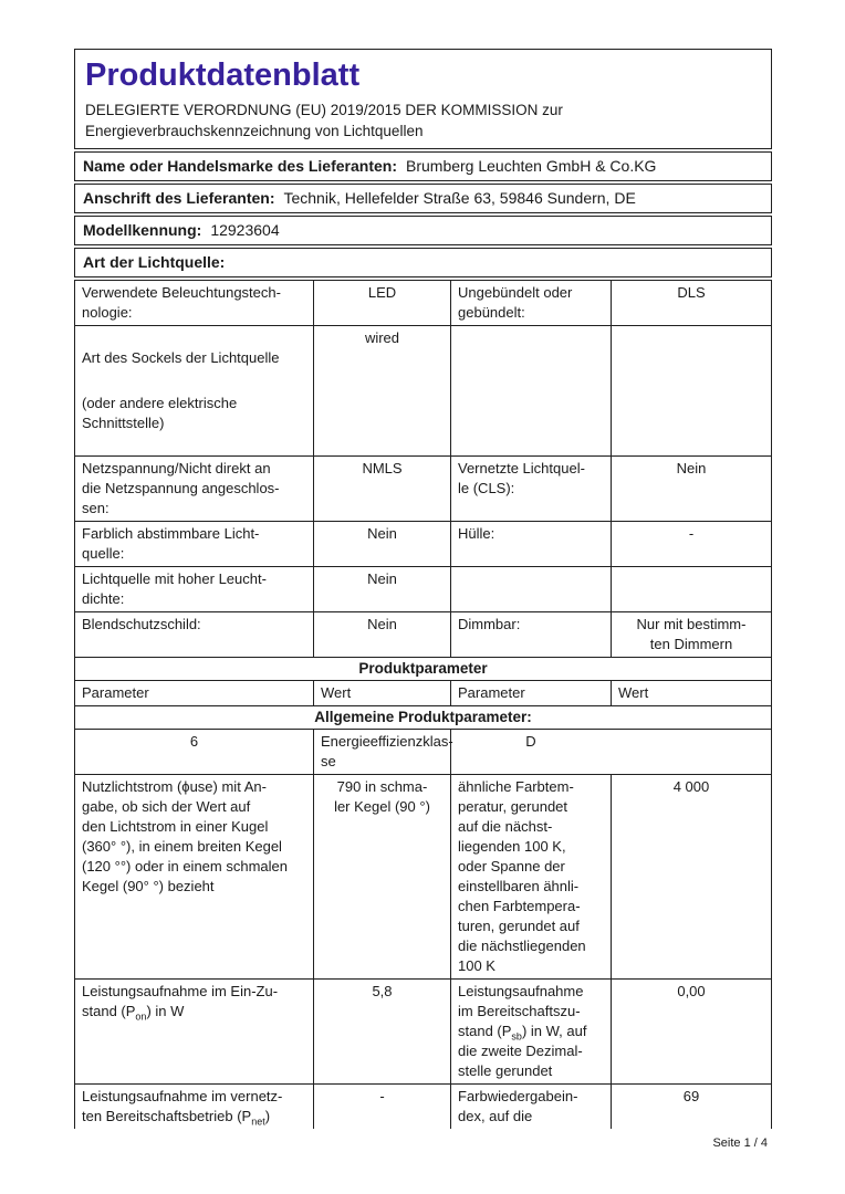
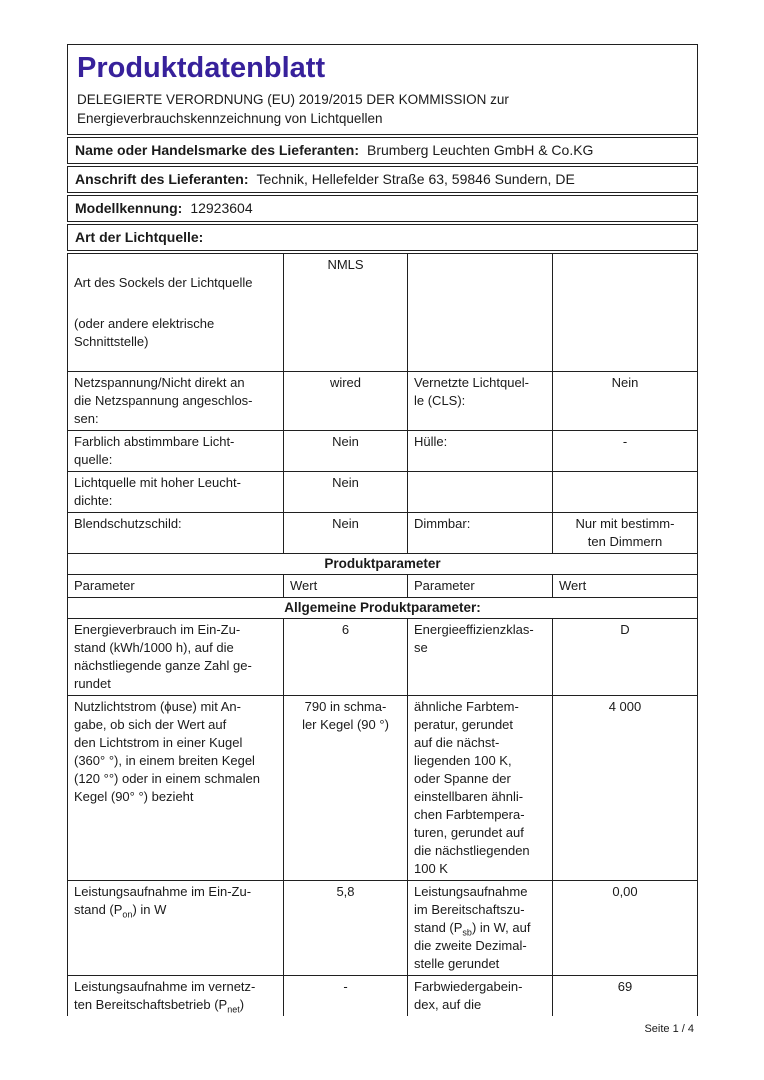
  Produktdatenblatt
  DELEGIERTE VERORDNUNG (EU) 2019/2015 DER KOMMISSION zur
  Energieverbrauchskennzeichnung von Lichtquellen
  Name oder Handelsmarke des Lieferanten: Brumberg Leuchten GmbH & Co.KG
  Anschrift des Lieferanten: Technik, Hellefelder Straße 63, 59846 Sundern, DE
  Modellkennung: 12923604
  Art der Lichtquelle:
- Verwendete Beleuchtungstech-
- nologie:
- LED
- Ungebündelt oder
- gebündelt:
- DLS
  Art des Sockels der Lichtquelle
  (oder andere elektrische
  Schnittstelle)
- wired
+ NMLS
  Netzspannung/Nicht direkt an
  die Netzspannung angeschlos-
  sen:
- NMLS
+ wired
  Vernetzte Lichtquel-
  le (CLS):
  Nein
  Farblich abstimmbare Licht-
  quelle:
  Nein
  Hülle:
  -
  Lichtquelle mit hoher Leucht-
  dichte:
  Nein
  Blendschutzschild:
  Nein
  Dimmbar:
  Nur mit bestimm-
  ten Dimmern
  Produktparameter
  Parameter
  Wert
  Parameter
  Wert
  Allgemeine Produktparameter:
+ Energieverbrauch im Ein-Zu-
+ stand (kWh/1000 h), auf die
+ nächstliegende ganze Zahl ge-
+ rundet
  6
  Energieeffizienzklas-
  se
  D
  Nutzlichtstrom (ϕuse) mit An-
  gabe, ob sich der Wert auf
  den Lichtstrom in einer Kugel
  (360° °), in einem breiten Kegel
  (120 °°) oder in einem schmalen
  Kegel (90° °) bezieht
  790 in schma-
  ler Kegel (90 °)
  ähnliche Farbtem-
  peratur, gerundet
  auf die nächst-
  liegenden 100 K,
  oder Spanne der
  einstellbaren ähnli-
  chen Farbtempera-
  turen, gerundet auf
  die nächstliegenden
  100 K
  4 000
  Leistungsaufnahme im Ein-Zu-
  stand (Pon) in W
  5,8
  Leistungsaufnahme
  im Bereitschaftszu-
  stand (Psb) in W, auf
  die zweite Dezimal-
  stelle gerundet
  0,00
  Leistungsaufnahme im vernetz-
  ten Bereitschaftsbetrieb (Pnet)
  -
  Farbwiedergabein-
  dex, auf die
  69
  Seite 1 / 4
